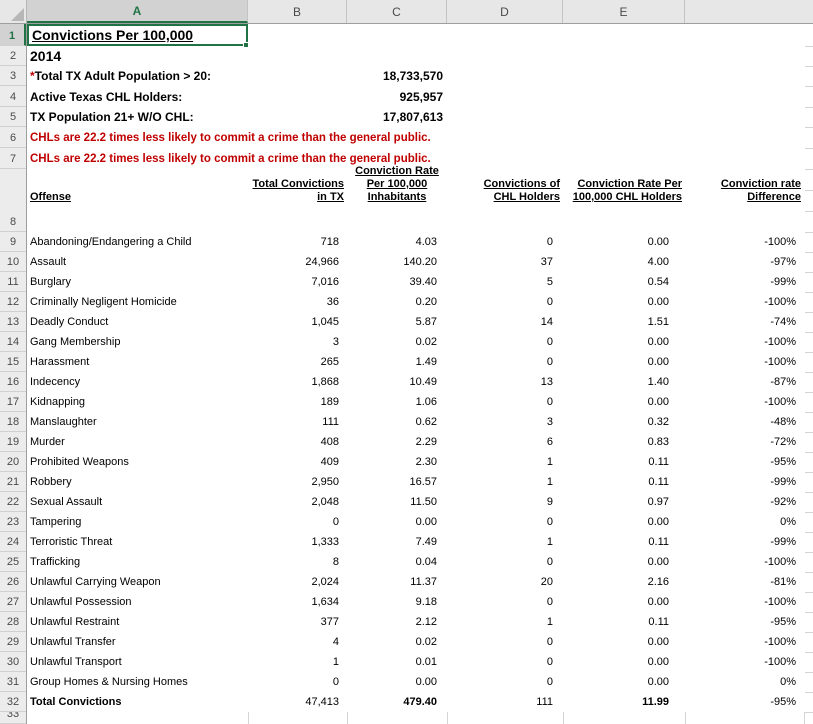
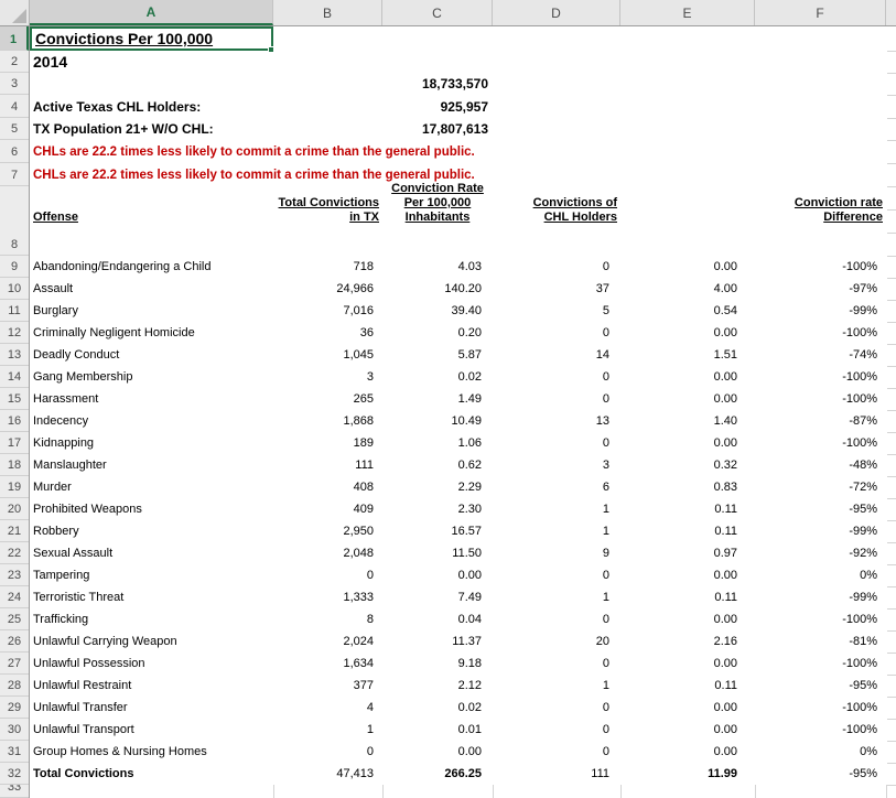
  A
  B
  C
  D
  E
+ F
  1
  2
  3
  4
  5
  6
  7
  8
  9
  10
  11
  12
  13
  14
  15
  16
  17
  18
  19
  20
  21
  22
  23
  24
  25
  26
  27
  28
  29
  30
  31
  32
  33
  Convictions Per 100,000
  2014
- *
- Total TX Adult Population > 20:
  18,733,570
  Active Texas CHL Holders:
  925,957
  TX Population 21+ W/O CHL:
  17,807,613
  CHLs are 22.2 times less likely to commit a crime than the general public.
  CHLs are 22.2 times less likely to commit a crime than the general public.
  Offense
  Total Convictions
  in TX
  Conviction Rate
  Per 100,000
  Inhabitants
  Convictions of
  CHL Holders
- Conviction Rate Per
- 100,000 CHL Holders
  Conviction rate
  Difference
  Abandoning/Endangering a Child
  718
  4.03
  0
  0.00
  -100%
  Assault
  24,966
  140.20
  37
  4.00
  -97%
  Burglary
  7,016
  39.40
  5
  0.54
  -99%
  Criminally Negligent Homicide
  36
  0.20
  0
  0.00
  -100%
  Deadly Conduct
  1,045
  5.87
  14
  1.51
  -74%
  Gang Membership
  3
  0.02
  0
  0.00
  -100%
  Harassment
  265
  1.49
  0
  0.00
  -100%
  Indecency
  1,868
  10.49
  13
  1.40
  -87%
  Kidnapping
  189
  1.06
  0
  0.00
  -100%
  Manslaughter
  111
  0.62
  3
  0.32
  -48%
  Murder
  408
  2.29
  6
  0.83
  -72%
  Prohibited Weapons
  409
  2.30
  1
  0.11
  -95%
  Robbery
  2,950
  16.57
  1
  0.11
  -99%
  Sexual Assault
  2,048
  11.50
  9
  0.97
  -92%
  Tampering
  0
  0.00
  0
  0.00
  0%
  Terroristic Threat
  1,333
  7.49
  1
  0.11
  -99%
  Trafficking
  8
  0.04
  0
  0.00
  -100%
  Unlawful Carrying Weapon
  2,024
  11.37
  20
  2.16
  -81%
  Unlawful Possession
  1,634
  9.18
  0
  0.00
  -100%
  Unlawful Restraint
  377
  2.12
  1
  0.11
  -95%
  Unlawful Transfer
  4
  0.02
  0
  0.00
  -100%
  Unlawful Transport
  1
  0.01
  0
  0.00
  -100%
  Group Homes & Nursing Homes
  0
  0.00
  0
  0.00
  0%
  Total Convictions
  47,413
- 479.40
+ 266.25
  111
  11.99
  -95%
